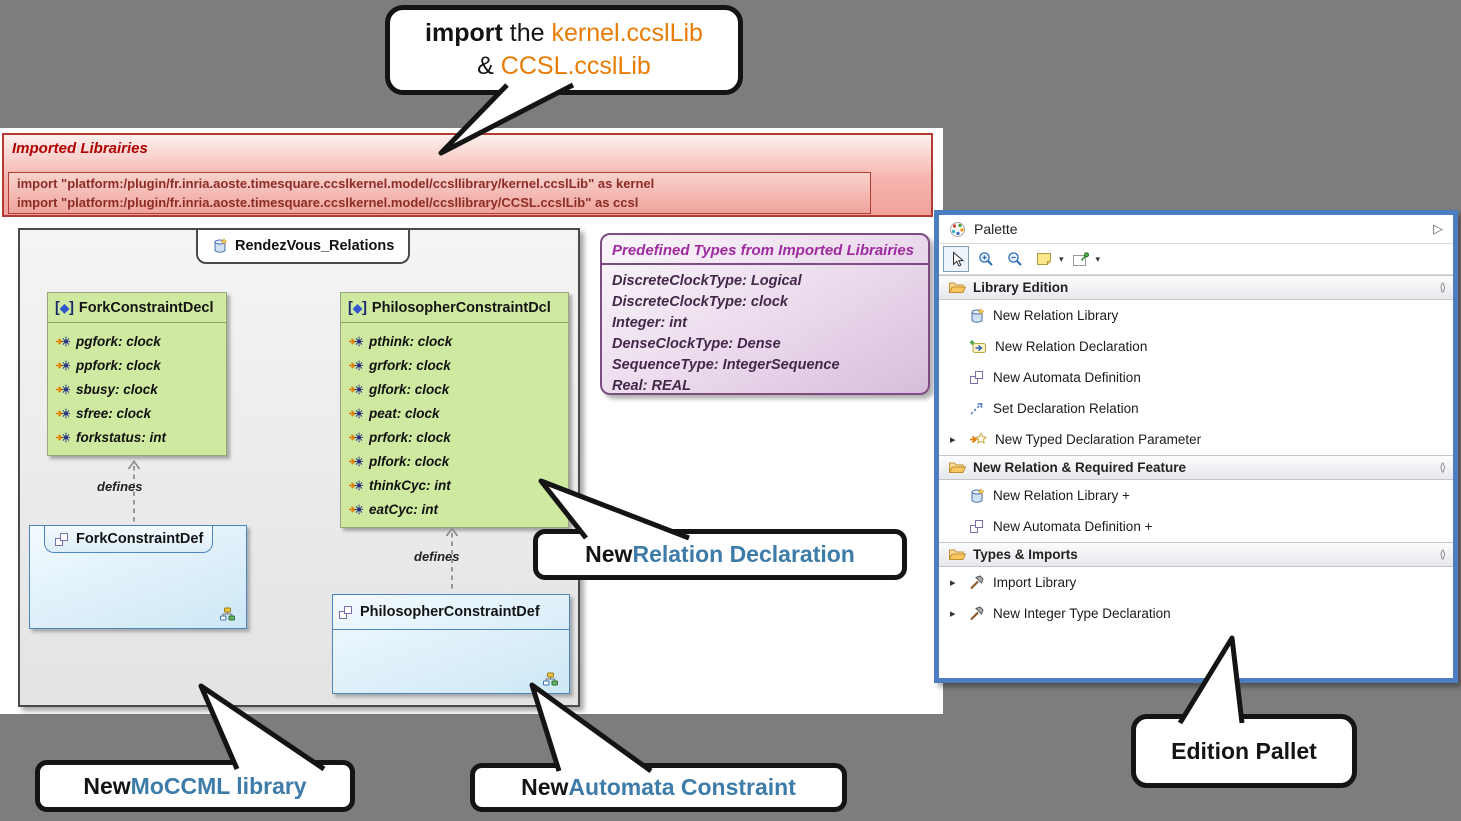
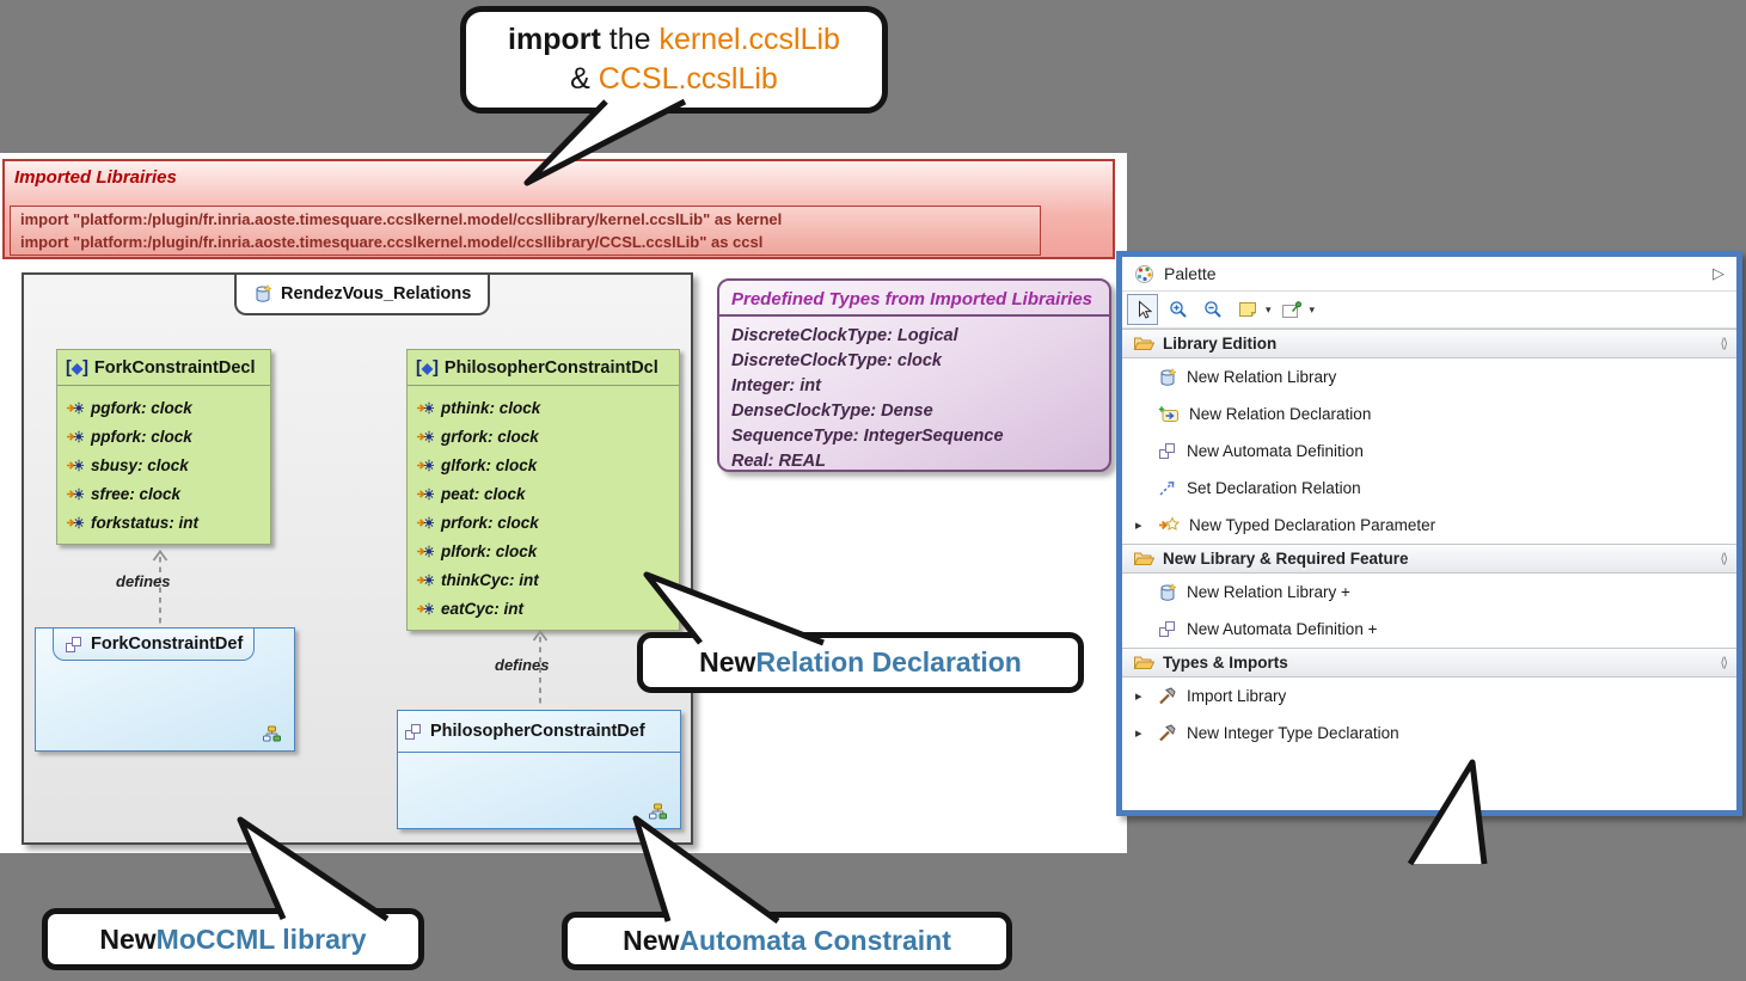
  Imported Librairies
  import "platform:/plugin/fr.inria.aoste.timesquare.ccslkernel.model/ccsllibrary/kernel.ccslLib" as kernel
  import "platform:/plugin/fr.inria.aoste.timesquare.ccslkernel.model/ccsllibrary/CCSL.ccslLib" as ccsl
  RendezVous_Relations
  [◆]
  ForkConstraintDecl
  pgfork: clock
  ppfork: clock
  sbusy: clock
  sfree: clock
  forkstatus: int
  [◆]
  PhilosopherConstraintDcl
  pthink: clock
  grfork: clock
  glfork: clock
  peat: clock
  prfork: clock
  plfork: clock
  thinkCyc: int
  eatCyc: int
  defines
  ForkConstraintDef
  defines
  PhilosopherConstraintDef
  Predefined Types from Imported Librairies
  DiscreteClockType: Logical
  DiscreteClockType: clock
  Integer: int
  DenseClockType: Dense
  SequenceType: IntegerSequence
  Real: REAL
  Palette
  ▷
  ▾
  ▾
  Library Edition
  ⟨⟩
  New Relation Library
  New Relation Declaration
  New Automata Definition
  Set Declaration Relation
  ▸
  New Typed Declaration Parameter
- New Relation & Required Feature
+ New Library & Required Feature
  ⟨⟩
  New Relation Library +
  New Automata Definition +
  Types & Imports
  ⟨⟩
  ▸
  Import Library
  ▸
  New Integer Type Declaration
  import the kernel.ccslLib
  & CCSL.ccslLib
  New
  Relation Declaration
  New
  MoCCML library
  New
  Automata Constraint
- Edition Pallet
